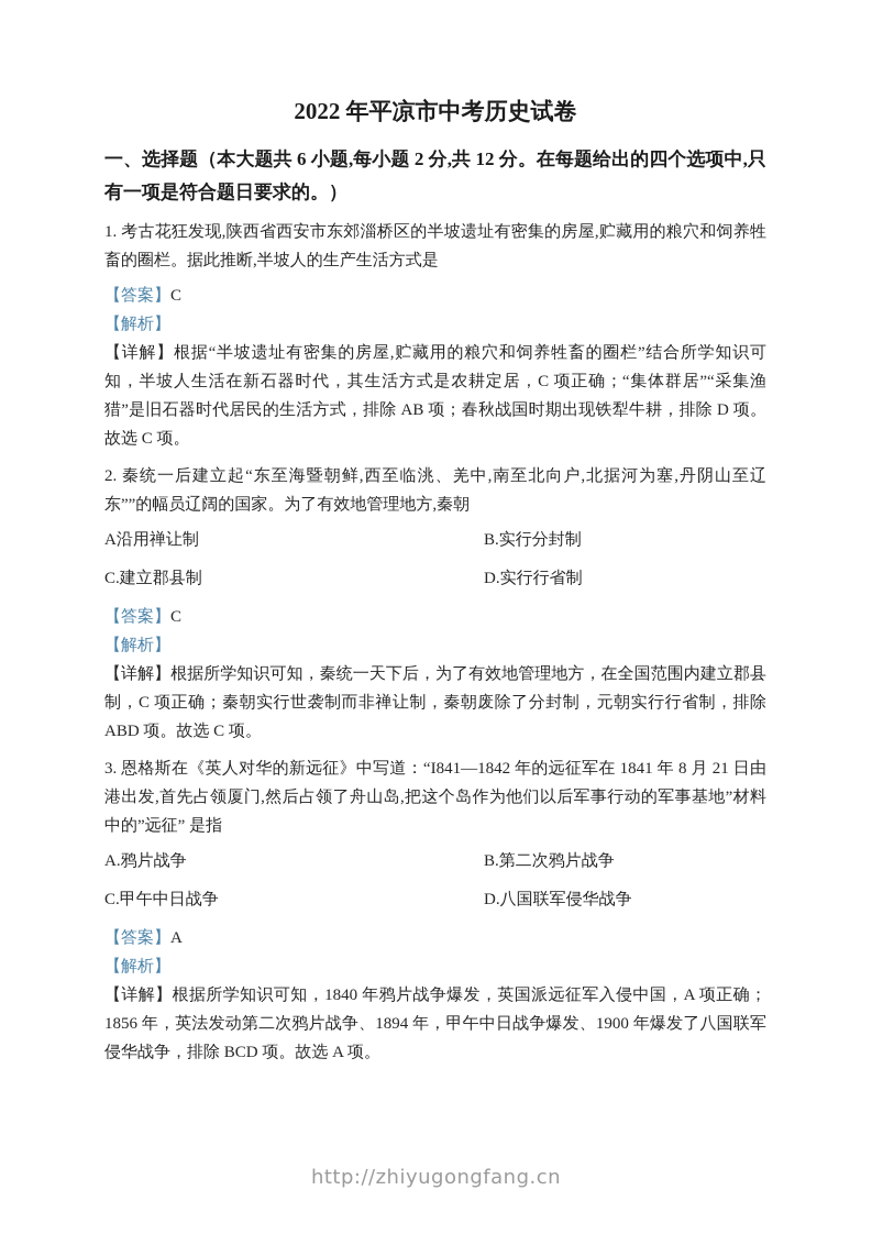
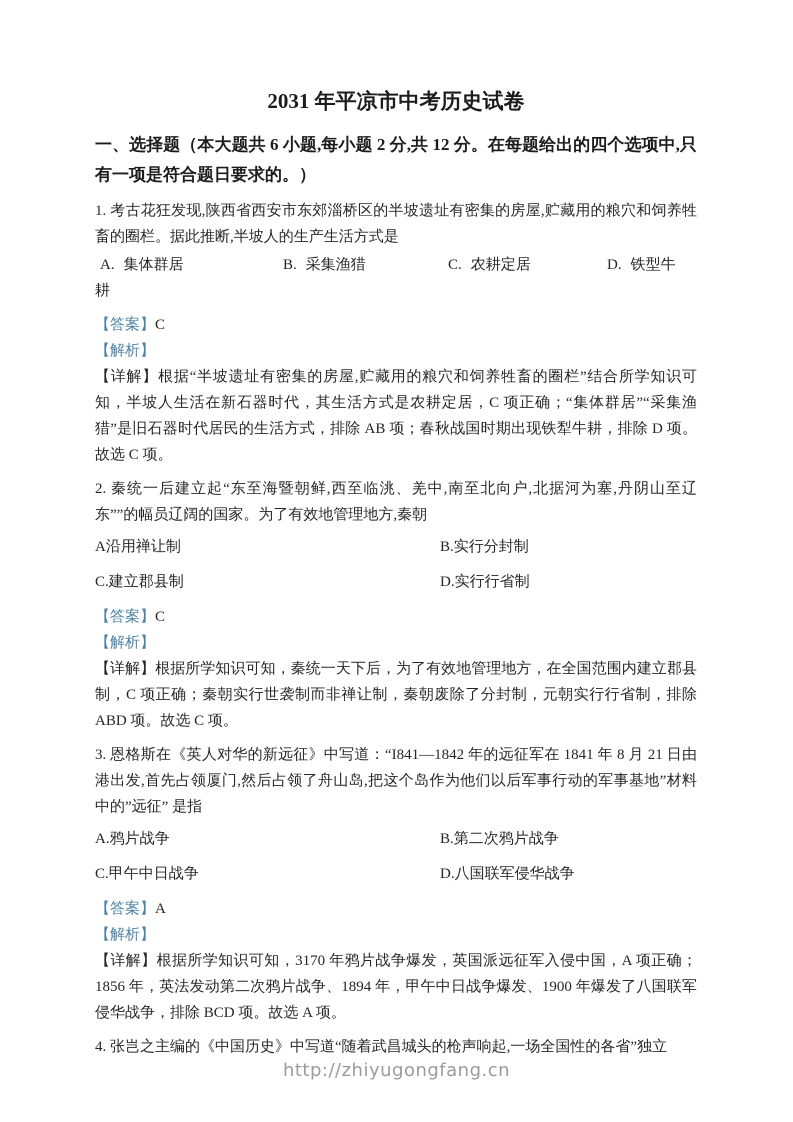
- 2022 年平凉市中考历史试卷
+ 2031 年平凉市中考历史试卷
  一、选择题（本大题共 6 小题,每小题 2 分,共 12 分。在每题给出的四个选项中,只有一项是符合题日要求的。）
  1. 考古花狂发现,陕西省西安市东郊淄桥区的半坡遗址有密集的房屋,贮藏用的粮穴和饲养牲畜的圈栏。据此推断,半坡人的生产生活方式是
+ A. 集体群居
+ B. 采集渔猎
+ C. 农耕定居
+ D. 铁型牛
+ 耕
  【答案】C
  【解析】
  【详解】根据“半坡遗址有密集的房屋,贮藏用的粮穴和饲养牲畜的圈栏”结合所学知识可知，半坡人生活在新石器时代，其生活方式是农耕定居，C 项正确；“集体群居”“采集渔猎”是旧石器时代居民的生活方式，排除 AB 项；春秋战国时期出现铁犁牛耕，排除 D 项。故选 C 项。
  2. 秦统一后建立起“东至海暨朝鲜,西至临洮、羌中,南至北向户,北据河为塞,丹阴山至辽东””的幅员辽阔的国家。为了有效地管理地方,秦朝
  A沿用禅让制
  B.实行分封制
  C.建立郡县制
  D.实行行省制
  【答案】C
  【解析】
  【详解】根据所学知识可知，秦统一天下后，为了有效地管理地方，在全国范围内建立郡县制，C 项正确；秦朝实行世袭制而非禅让制，秦朝废除了分封制，元朝实行行省制，排除 ABD 项。故选 C 项。
  3. 恩格斯在《英人对华的新远征》中写道：“I841—1842 年的远征军在 1841 年 8 月 21 日由港出发,首先占领厦门,然后占领了舟山岛,把这个岛作为他们以后军事行动的军事基地”材料中的”远征” 是指
  A.鸦片战争
  B.第二次鸦片战争
  C.甲午中日战争
  D.八国联军侵华战争
  【答案】A
  【解析】
- 【详解】根据所学知识可知，1840 年鸦片战争爆发，英国派远征军入侵中国，A 项正确；1856 年，英法发动第二次鸦片战争、1894 年，甲午中日战争爆发、1900 年爆发了八国联军侵华战争，排除 BCD 项。故选 A 项。
+ 【详解】根据所学知识可知，3170 年鸦片战争爆发，英国派远征军入侵中国，A 项正确；1856 年，英法发动第二次鸦片战争、1894 年，甲午中日战争爆发、1900 年爆发了八国联军侵华战争，排除 BCD 项。故选 A 项。
+ 4. 张岂之主编的《中国历史》中写道“随着武昌城头的枪声响起,一场全国性的各省”独立
  http://zhiyugongfang.cn
